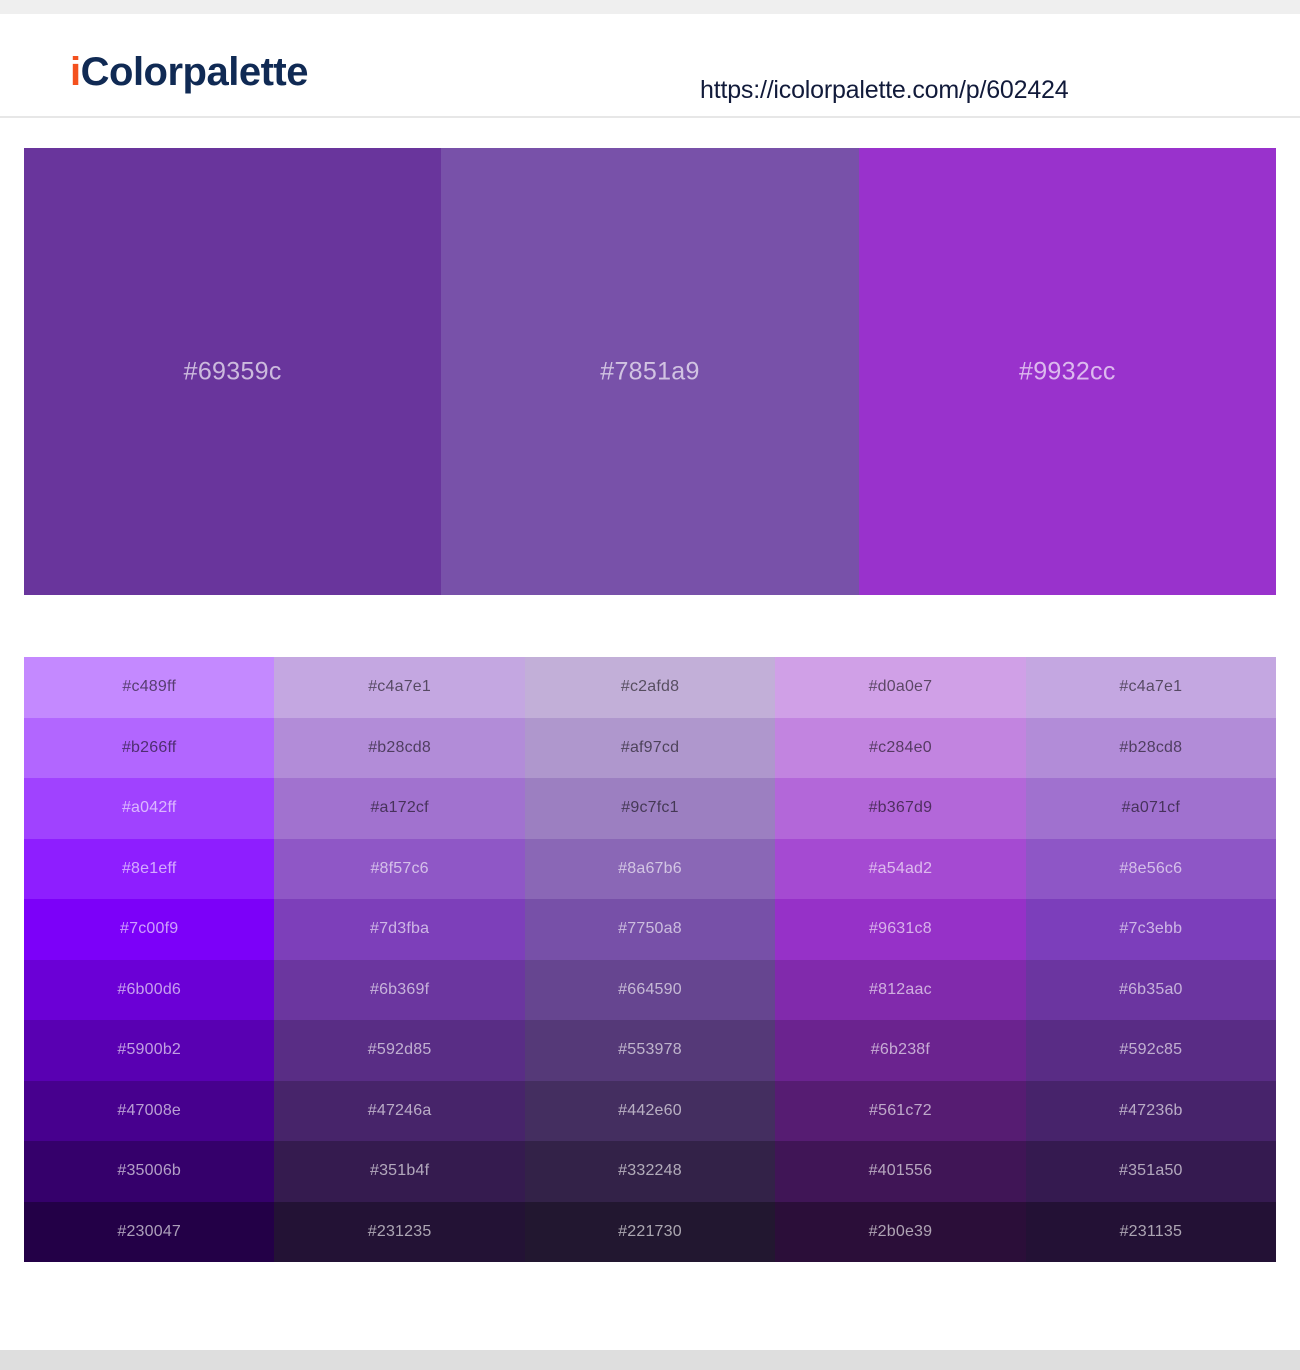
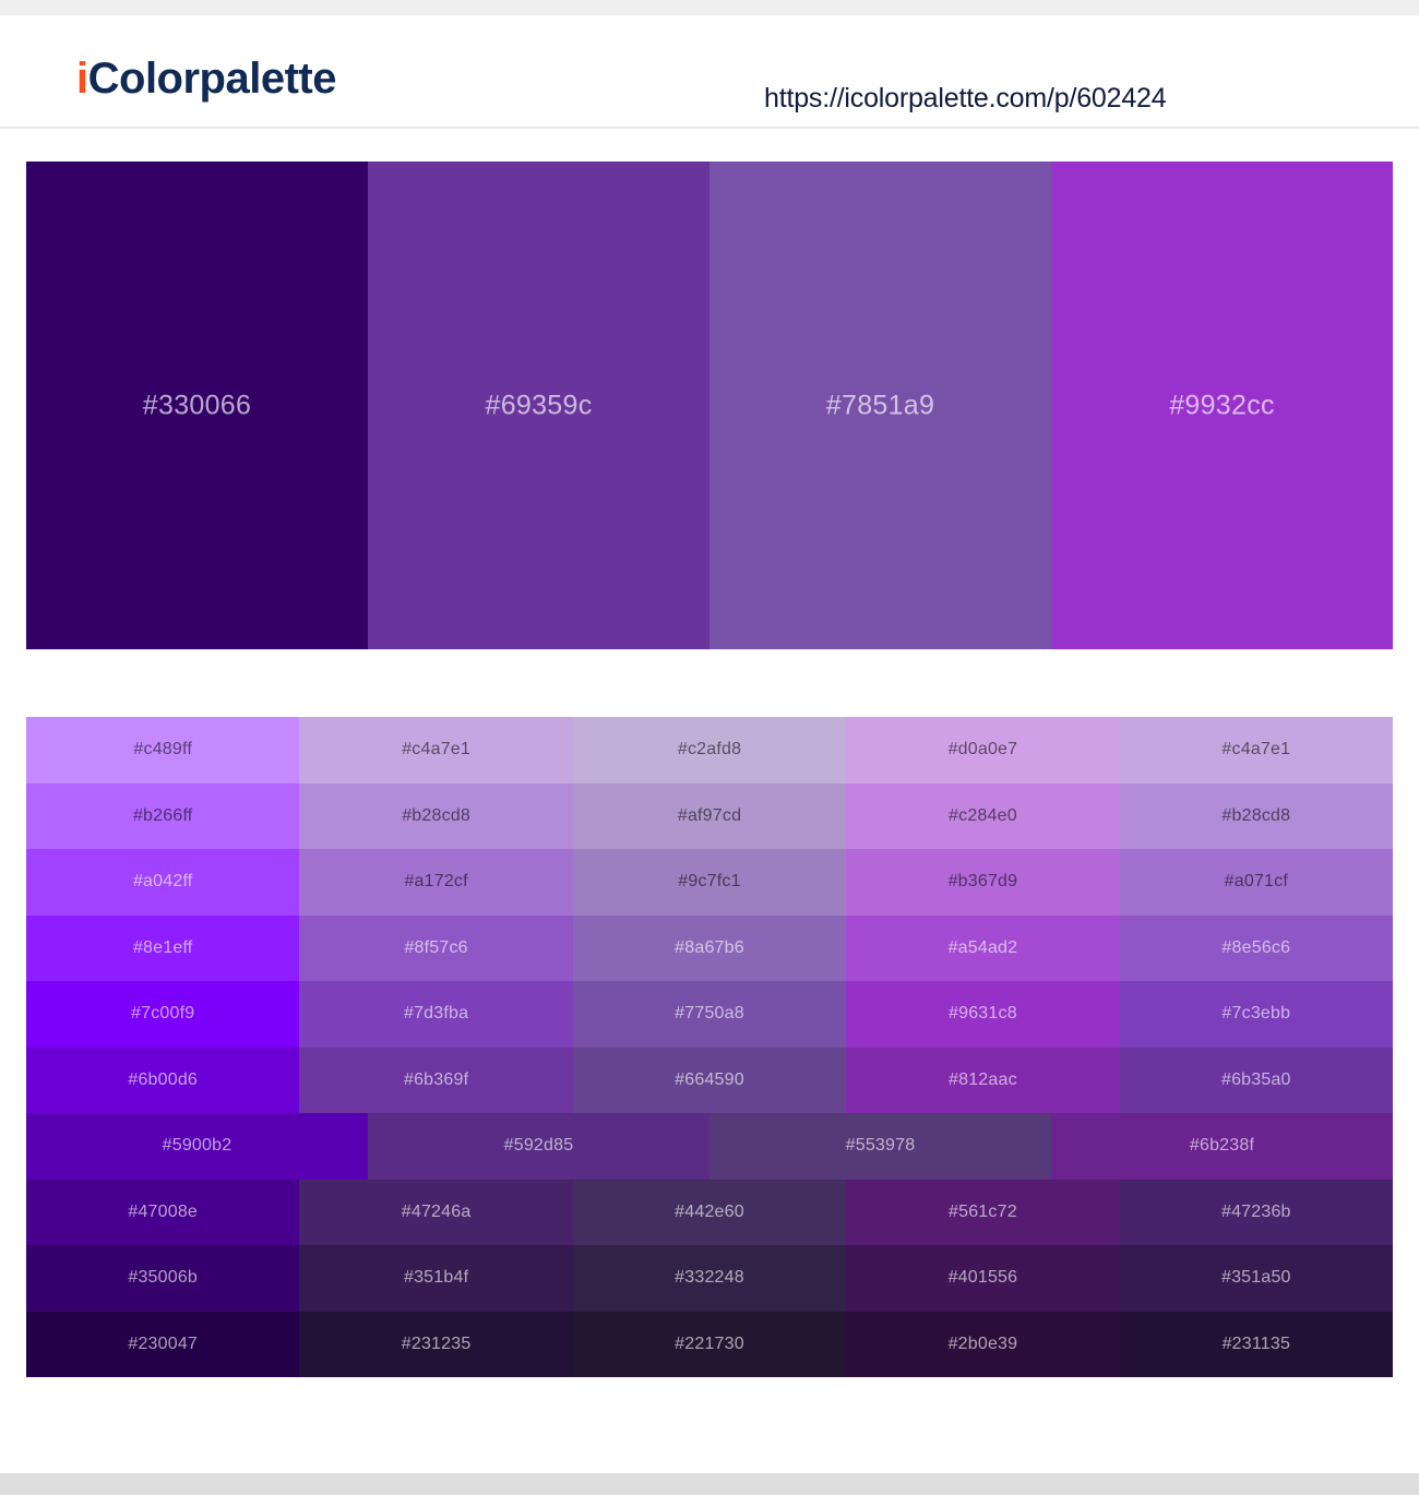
  iColorpalette
  https://icolorpalette.com/p/602424
+ #330066
  #69359c
  #7851a9
  #9932cc
  #c489ff
  #c4a7e1
  #c2afd8
  #d0a0e7
  #c4a7e1
  #b266ff
  #b28cd8
  #af97cd
  #c284e0
  #b28cd8
  #a042ff
  #a172cf
  #9c7fc1
  #b367d9
  #a071cf
  #8e1eff
  #8f57c6
  #8a67b6
  #a54ad2
  #8e56c6
  #7c00f9
  #7d3fba
  #7750a8
  #9631c8
  #7c3ebb
  #6b00d6
  #6b369f
  #664590
  #812aac
  #6b35a0
  #5900b2
  #592d85
  #553978
  #6b238f
- #592c85
  #47008e
  #47246a
  #442e60
  #561c72
  #47236b
  #35006b
  #351b4f
  #332248
  #401556
  #351a50
  #230047
  #231235
  #221730
  #2b0e39
  #231135
